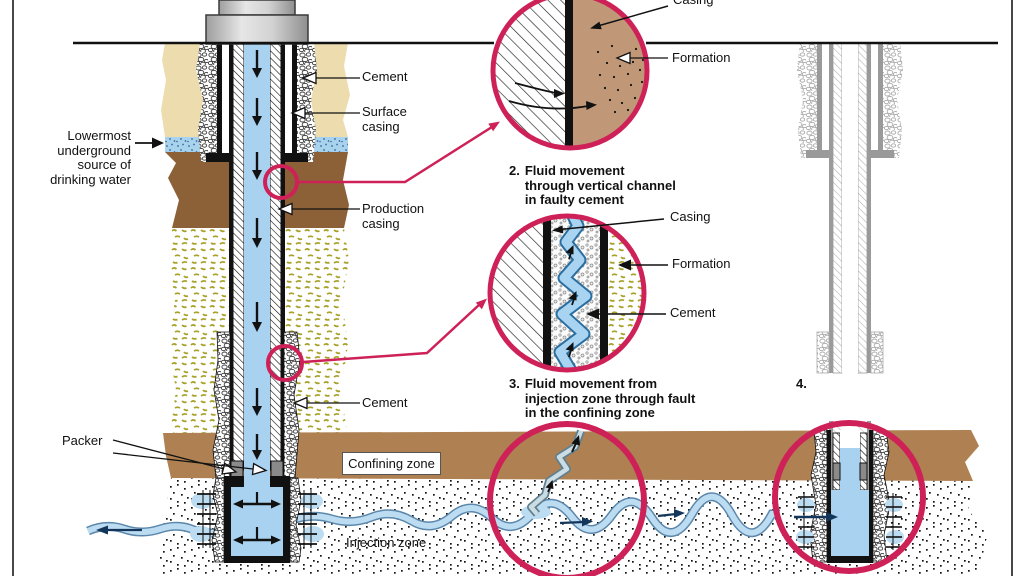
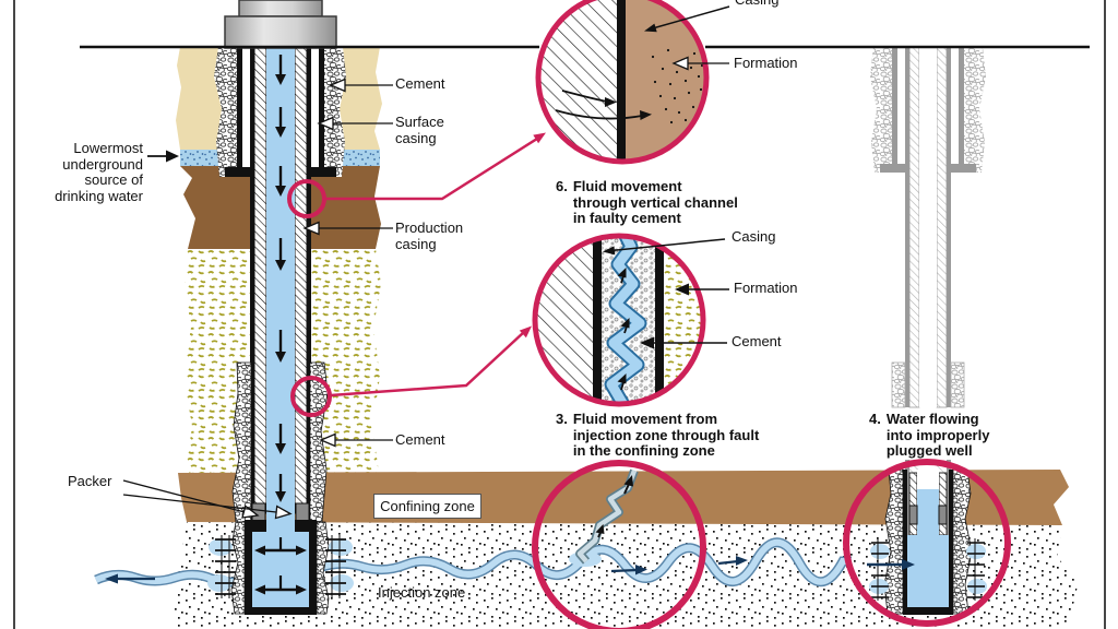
  Cement
  Surface
  casing
  Lowermost
  underground
  source of
  drinking water
  Production
  casing
  Cement
  Packer
  Confining zone
  Injection zone
  Formation
- 2.
+ 6.
  Fluid movement
  through vertical channel
  in faulty cement
  Casing
  Formation
  Cement
  3.
  Fluid movement from
  injection zone through fault
  in the confining zone
  4.
+ Water flowing
+ into improperly
+ plugged well
